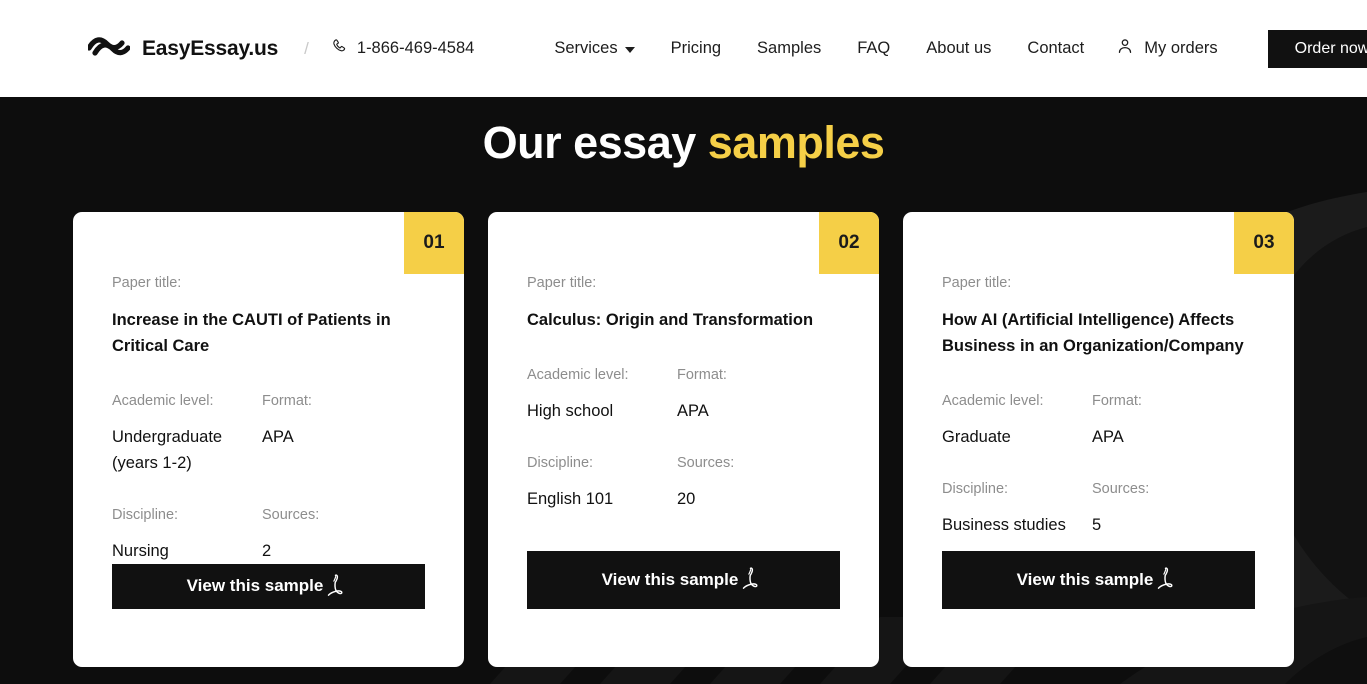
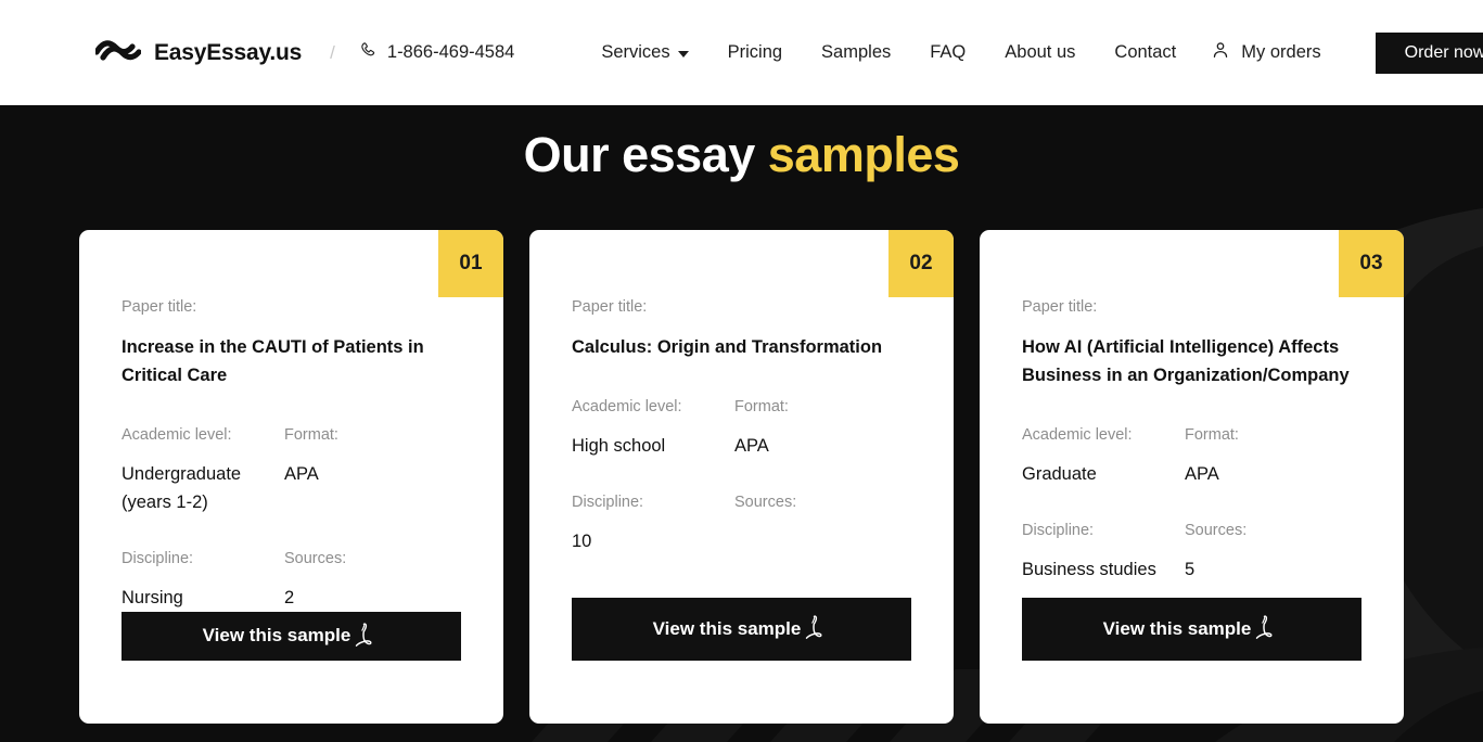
  EasyEssay.us
  /
  1-866-469-4584
  Services
  Pricing
  Samples
  FAQ
  About us
  Contact
  My orders
  Order now
  Our essay samples
  01
  Paper title:
  Increase in the CAUTI of Patients in Critical Care
  Academic level:
  Format:
  Undergraduate (years 1-2)
  APA
  Discipline:
  Sources:
  Nursing
  2
  View this sample
  02
  Paper title:
  Calculus: Origin and Transformation
  Academic level:
  Format:
  High school
  APA
  Discipline:
  Sources:
- English 101
- 20
+ 10
  View this sample
  03
  Paper title:
  How AI (Artificial Intelligence) Affects Business in an Organization/Company
  Academic level:
  Format:
  Graduate
  APA
  Discipline:
  Sources:
  Business studies
  5
  View this sample
